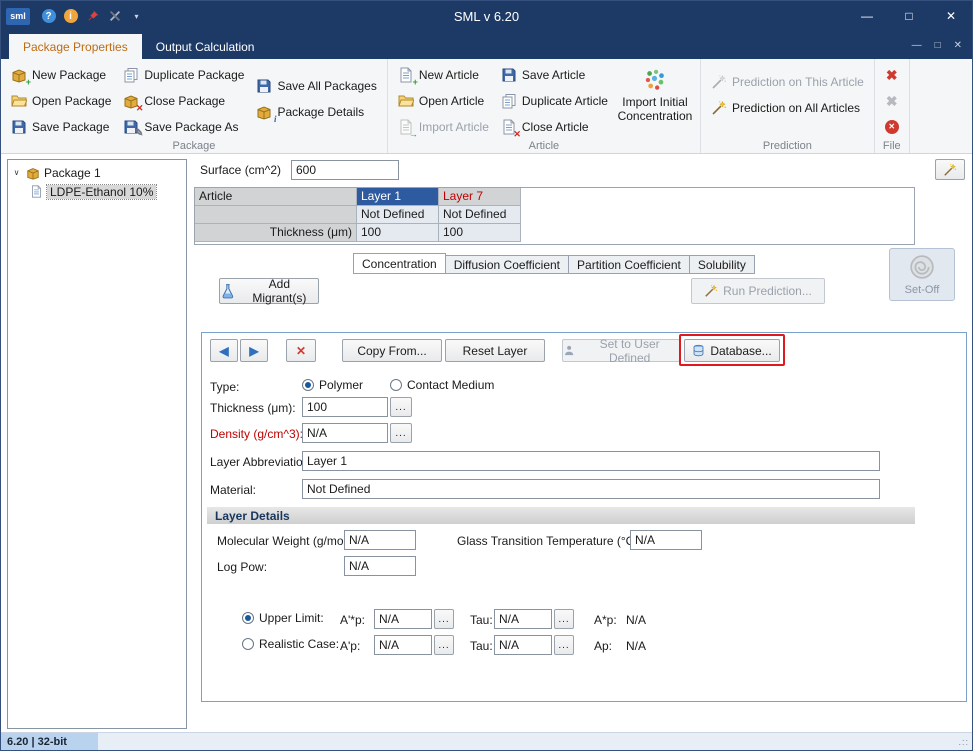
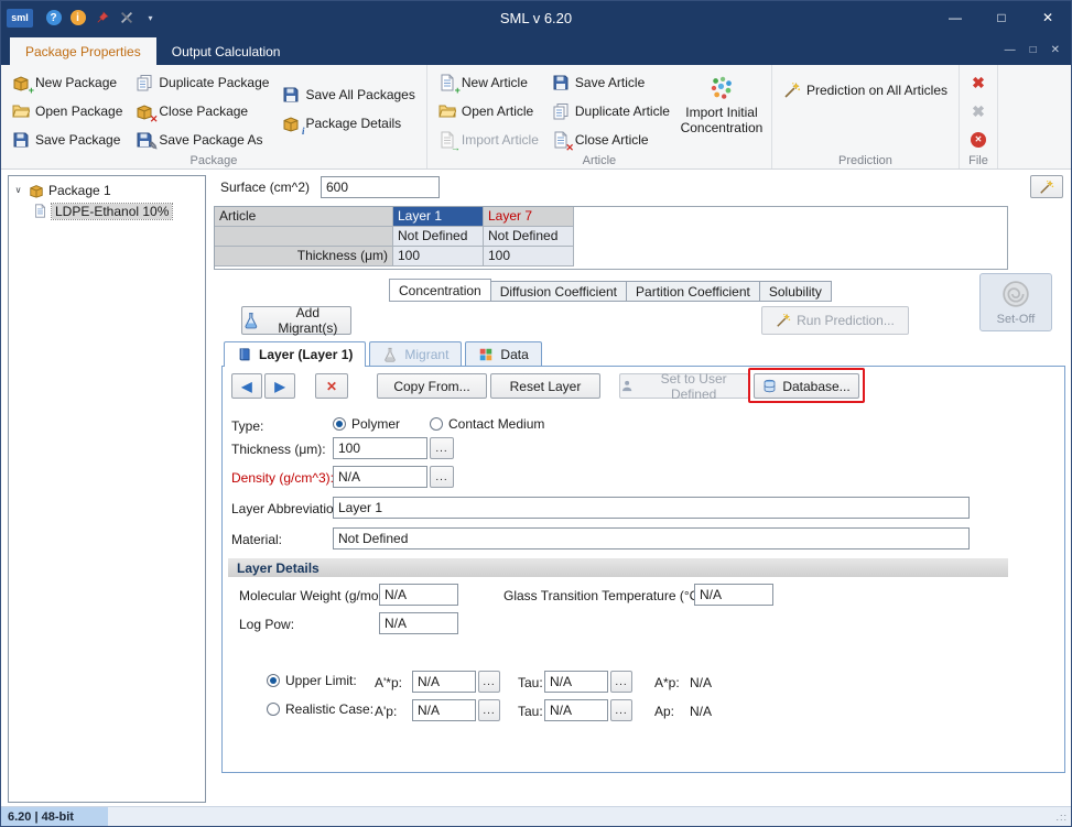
  sml
  ?
  i
  ▾
  SML v 6.20
  —
  □
  ✕
  Package Properties
  Output Calculation
  —
  □
  ✕
  +
  New Package
  Open Package
  Save Package
  Duplicate Package
  ✕
  Close Package
  ✎
  Save Package As
  Save All Packages
  i
  Package Details
  Package
  +
  New Article
  Open Article
  →
  Import Article
  Save Article
  Duplicate Article
  ✕
  Close Article
  Import Initial Concentration
  Article
- Prediction on This Article
  Prediction on All Articles
  Prediction
  ✖
  ✖
  ✕
  File
  ∨
  Package 1
  LDPE-Ethanol 10%
  Surface (cm^2)
  600
  Article
  Layer 1
  Layer 7
  Not Defined
  Not Defined
  Thickness (μm)
  100
  100
  Set-Off
  Concentration
  Diffusion Coefficient
  Partition Coefficient
  Solubility
  Add Migrant(s)
  Run Prediction...
+ Layer (Layer 1)
+ Migrant
+ Data
  ◀
  ▶
  ✕
  Copy From...
  Reset Layer
  Set to User Defined
  Database...
  Type:
  Polymer
  Contact Medium
  Thickness (μm):
  100
  ...
  Density (g/cm^3)
  N/A
  ...
  Layer Abbreviatio
  Layer 1
  Material:
  Not Defined
  Layer Details
  Molecular Weight (g/mo
  N/A
  Glass Transition Temperature (°
  N/A
  Log Pow:
  N/A
  Upper Limit:
  A'*p:
  N/A
  ...
  Tau:
  N/A
  ...
  A*p:
  N/A
  Realistic Case:
  A'p:
  N/A
  ...
  Tau:
  N/A
  ...
  Ap:
  N/A
- 6.20 | 32-bit
+ 6.20 | 48-bit
  .::
